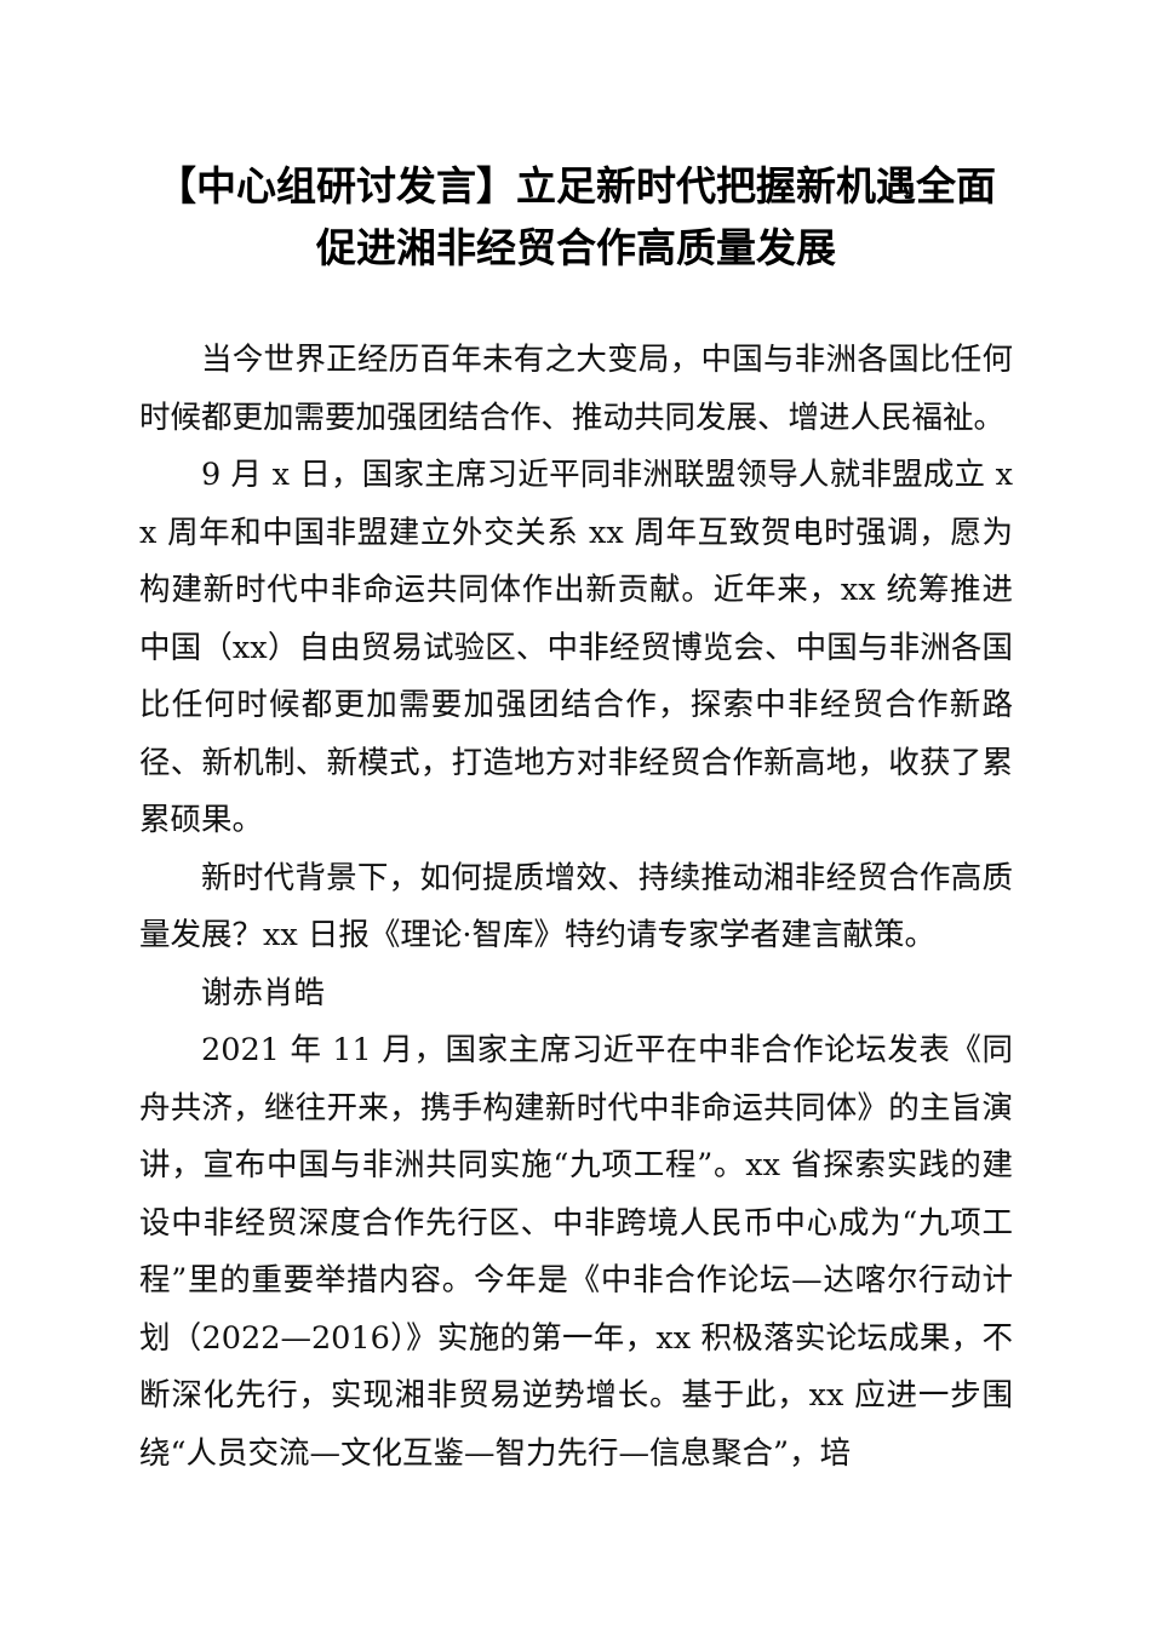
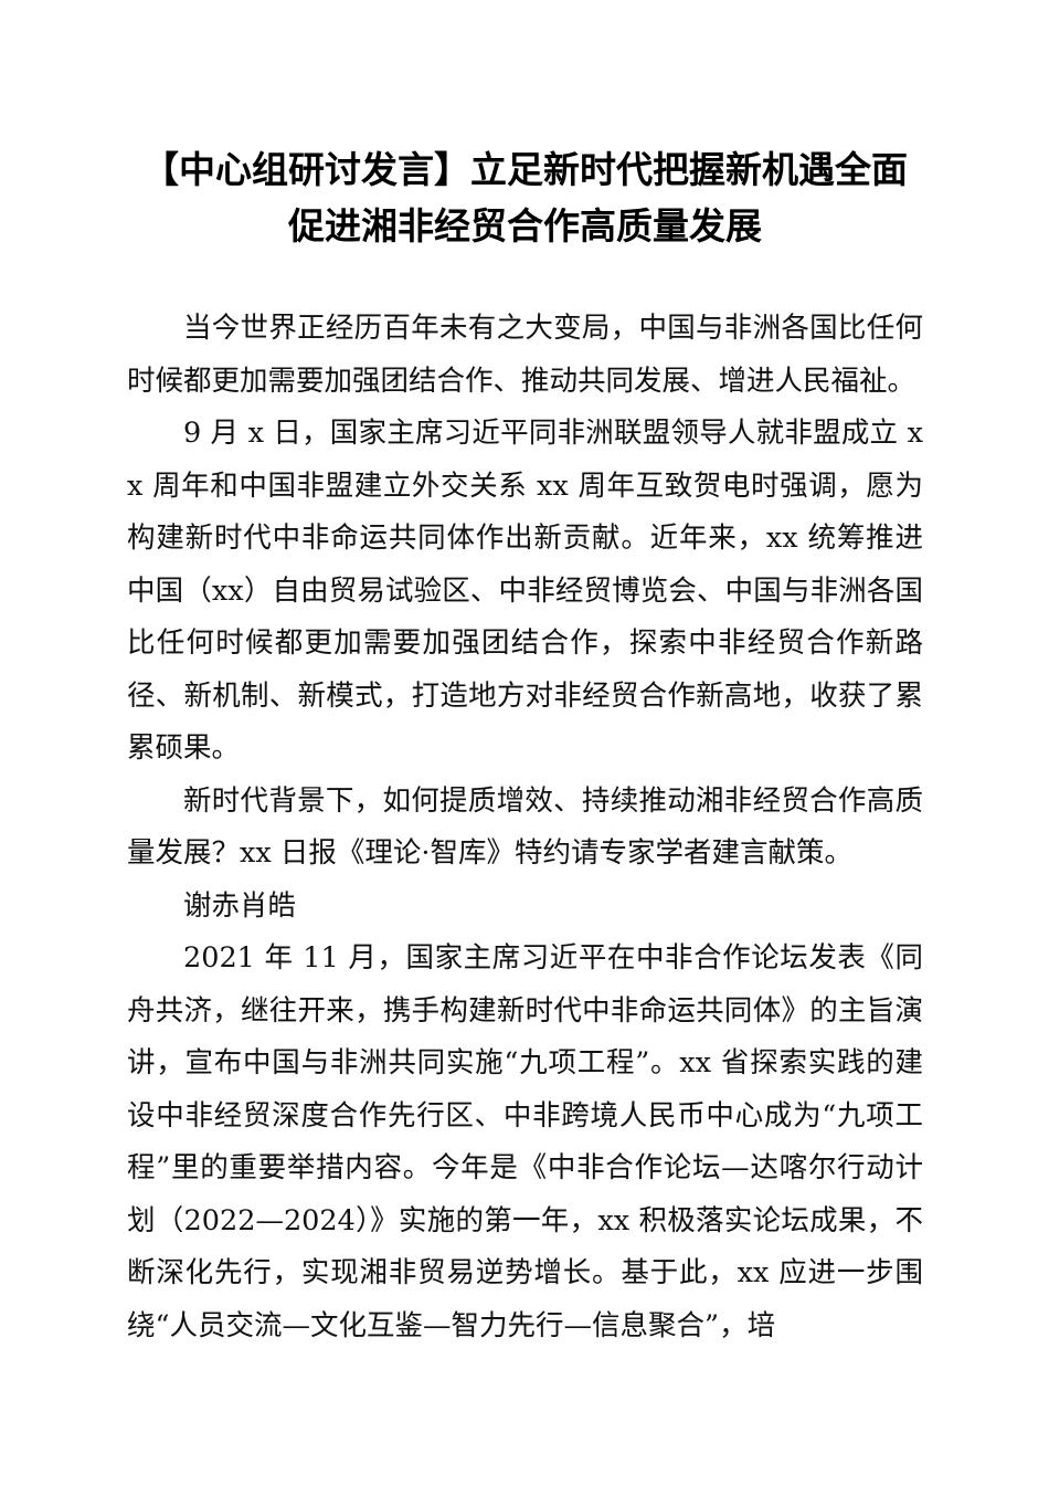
  【中心组研讨发言】立足新时代把握新机遇全面促进湘非经贸合作高质量发展
  当今世界正经历百年未有之大变局，中国与非洲各国比任何时候都更加需要加强团结合作、推动共同发展、增进人民福祉。
  9 月 x 日，国家主席习近平同非洲联盟领导人就非盟成立 xx 周年和中国非盟建立外交关系 xx 周年互致贺电时强调，愿为构建新时代中非命运共同体作出新贡献。近年来，xx 统筹推进中国（xx）自由贸易试验区、中非经贸博览会、中国与非洲各国比任何时候都更加需要加强团结合作，探索中非经贸合作新路径、新机制、新模式，打造地方对非经贸合作新高地，收获了累累硕果。
  新时代背景下，如何提质增效、持续推动湘非经贸合作高质量发展？xx 日报《理论·智库》特约请专家学者建言献策。
  谢赤肖皓
- 2021 年 11 月，国家主席习近平在中非合作论坛发表《同舟共济，继往开来，携手构建新时代中非命运共同体》的主旨演讲，宣布中国与非洲共同实施“九项工程”。xx 省探索实践的建设中非经贸深度合作先行区、中非跨境人民币中心成为“九项工程”里的重要举措内容。今年是《中非合作论坛—达喀尔行动计划（2022—2016）》实施的第一年，xx 积极落实论坛成果，不断深化先行，实现湘非贸易逆势增长。基于此，xx 应进一步围绕“人员交流—文化互鉴—智力先行—信息聚合”，培
+ 2021 年 11 月，国家主席习近平在中非合作论坛发表《同舟共济，继往开来，携手构建新时代中非命运共同体》的主旨演讲，宣布中国与非洲共同实施“九项工程”。xx 省探索实践的建设中非经贸深度合作先行区、中非跨境人民币中心成为“九项工程”里的重要举措内容。今年是《中非合作论坛—达喀尔行动计划（2022—2024）》实施的第一年，xx 积极落实论坛成果，不断深化先行，实现湘非贸易逆势增长。基于此，xx 应进一步围绕“人员交流—文化互鉴—智力先行—信息聚合”，培
